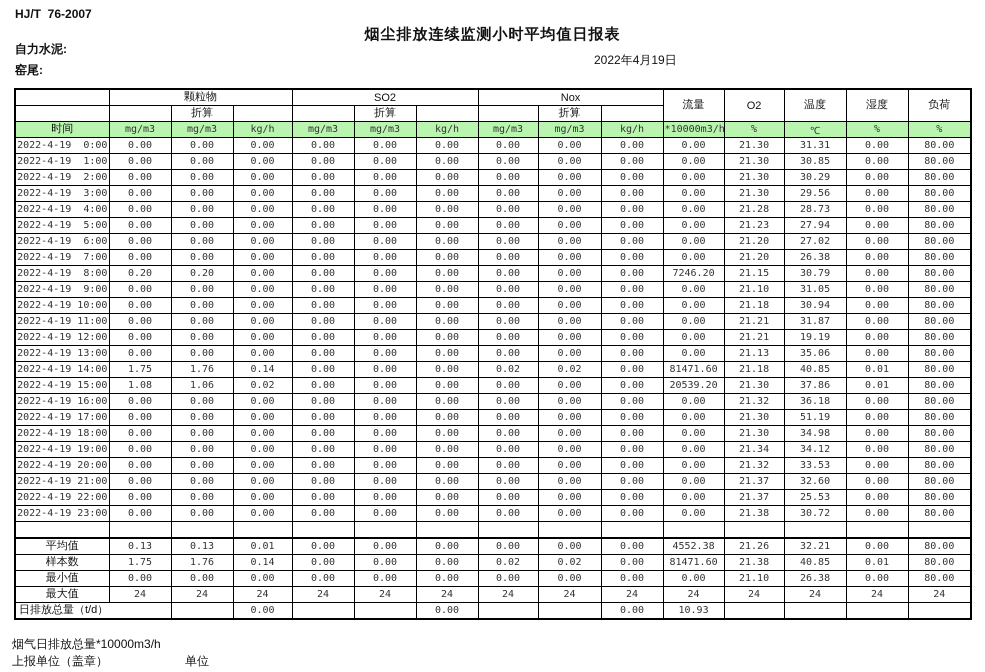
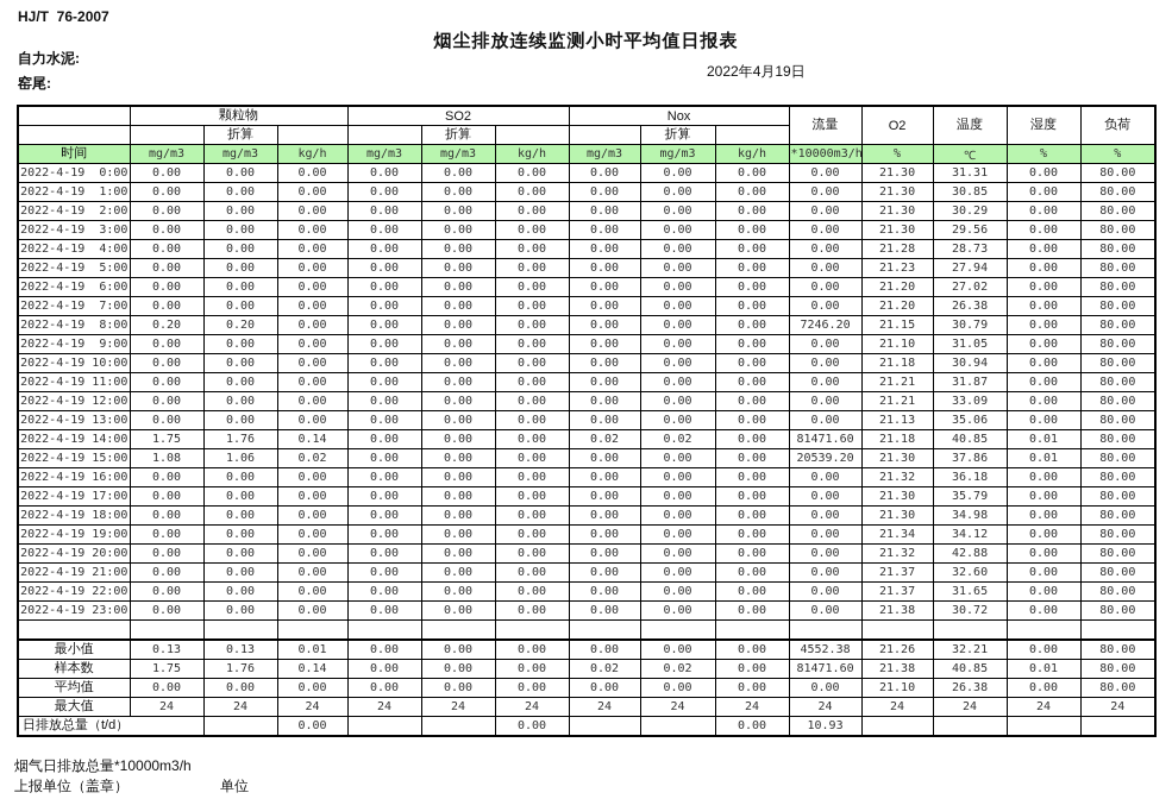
  HJ/T 76-2007
  烟尘排放连续监测小时平均值日报表
  自力水泥:
  2022年4月19日
  窑尾:
  	颗粒物	SO2	Nox	流量	O2	温度	湿度	负荷
  		折算			折算			折算
  时间	mg/m3	mg/m3	kg/h	mg/m3	mg/m3	kg/h	mg/m3	mg/m3	kg/h	*10000m3/h	%	℃	%	%
  2022-4-19 0:00	0.00	0.00	0.00	0.00	0.00	0.00	0.00	0.00	0.00	0.00	21.30	31.31	0.00	80.00
  2022-4-19 1:00	0.00	0.00	0.00	0.00	0.00	0.00	0.00	0.00	0.00	0.00	21.30	30.85	0.00	80.00
  2022-4-19 2:00	0.00	0.00	0.00	0.00	0.00	0.00	0.00	0.00	0.00	0.00	21.30	30.29	0.00	80.00
  2022-4-19 3:00	0.00	0.00	0.00	0.00	0.00	0.00	0.00	0.00	0.00	0.00	21.30	29.56	0.00	80.00
  2022-4-19 4:00	0.00	0.00	0.00	0.00	0.00	0.00	0.00	0.00	0.00	0.00	21.28	28.73	0.00	80.00
  2022-4-19 5:00	0.00	0.00	0.00	0.00	0.00	0.00	0.00	0.00	0.00	0.00	21.23	27.94	0.00	80.00
  2022-4-19 6:00	0.00	0.00	0.00	0.00	0.00	0.00	0.00	0.00	0.00	0.00	21.20	27.02	0.00	80.00
  2022-4-19 7:00	0.00	0.00	0.00	0.00	0.00	0.00	0.00	0.00	0.00	0.00	21.20	26.38	0.00	80.00
  2022-4-19 8:00	0.20	0.20	0.00	0.00	0.00	0.00	0.00	0.00	0.00	7246.20	21.15	30.79	0.00	80.00
  2022-4-19 9:00	0.00	0.00	0.00	0.00	0.00	0.00	0.00	0.00	0.00	0.00	21.10	31.05	0.00	80.00
  2022-4-19 10:00	0.00	0.00	0.00	0.00	0.00	0.00	0.00	0.00	0.00	0.00	21.18	30.94	0.00	80.00
  2022-4-19 11:00	0.00	0.00	0.00	0.00	0.00	0.00	0.00	0.00	0.00	0.00	21.21	31.87	0.00	80.00
- 2022-4-19 12:00	0.00	0.00	0.00	0.00	0.00	0.00	0.00	0.00	0.00	0.00	21.21	19.19	0.00	80.00
+ 2022-4-19 12:00	0.00	0.00	0.00	0.00	0.00	0.00	0.00	0.00	0.00	0.00	21.21	33.09	0.00	80.00
  2022-4-19 13:00	0.00	0.00	0.00	0.00	0.00	0.00	0.00	0.00	0.00	0.00	21.13	35.06	0.00	80.00
  2022-4-19 14:00	1.75	1.76	0.14	0.00	0.00	0.00	0.02	0.02	0.00	81471.60	21.18	40.85	0.01	80.00
  2022-4-19 15:00	1.08	1.06	0.02	0.00	0.00	0.00	0.00	0.00	0.00	20539.20	21.30	37.86	0.01	80.00
  2022-4-19 16:00	0.00	0.00	0.00	0.00	0.00	0.00	0.00	0.00	0.00	0.00	21.32	36.18	0.00	80.00
- 2022-4-19 17:00	0.00	0.00	0.00	0.00	0.00	0.00	0.00	0.00	0.00	0.00	21.30	51.19	0.00	80.00
+ 2022-4-19 17:00	0.00	0.00	0.00	0.00	0.00	0.00	0.00	0.00	0.00	0.00	21.30	35.79	0.00	80.00
  2022-4-19 18:00	0.00	0.00	0.00	0.00	0.00	0.00	0.00	0.00	0.00	0.00	21.30	34.98	0.00	80.00
  2022-4-19 19:00	0.00	0.00	0.00	0.00	0.00	0.00	0.00	0.00	0.00	0.00	21.34	34.12	0.00	80.00
- 2022-4-19 20:00	0.00	0.00	0.00	0.00	0.00	0.00	0.00	0.00	0.00	0.00	21.32	33.53	0.00	80.00
+ 2022-4-19 20:00	0.00	0.00	0.00	0.00	0.00	0.00	0.00	0.00	0.00	0.00	21.32	42.88	0.00	80.00
  2022-4-19 21:00	0.00	0.00	0.00	0.00	0.00	0.00	0.00	0.00	0.00	0.00	21.37	32.60	0.00	80.00
- 2022-4-19 22:00	0.00	0.00	0.00	0.00	0.00	0.00	0.00	0.00	0.00	0.00	21.37	25.53	0.00	80.00
+ 2022-4-19 22:00	0.00	0.00	0.00	0.00	0.00	0.00	0.00	0.00	0.00	0.00	21.37	31.65	0.00	80.00
  2022-4-19 23:00	0.00	0.00	0.00	0.00	0.00	0.00	0.00	0.00	0.00	0.00	21.38	30.72	0.00	80.00
- 平均值	0.13	0.13	0.01	0.00	0.00	0.00	0.00	0.00	0.00	4552.38	21.26	32.21	0.00	80.00
+ 最小值	0.13	0.13	0.01	0.00	0.00	0.00	0.00	0.00	0.00	4552.38	21.26	32.21	0.00	80.00
  样本数	1.75	1.76	0.14	0.00	0.00	0.00	0.02	0.02	0.00	81471.60	21.38	40.85	0.01	80.00
- 最小值	0.00	0.00	0.00	0.00	0.00	0.00	0.00	0.00	0.00	0.00	21.10	26.38	0.00	80.00
+ 平均值	0.00	0.00	0.00	0.00	0.00	0.00	0.00	0.00	0.00	0.00	21.10	26.38	0.00	80.00
  最大值	24	24	24	24	24	24	24	24	24	24	24	24	24	24
  日排放总量（t/d）		0.00			0.00			0.00	10.93
  烟气日排放总量*10000m3/h
  上报单位（盖章）
  单位
